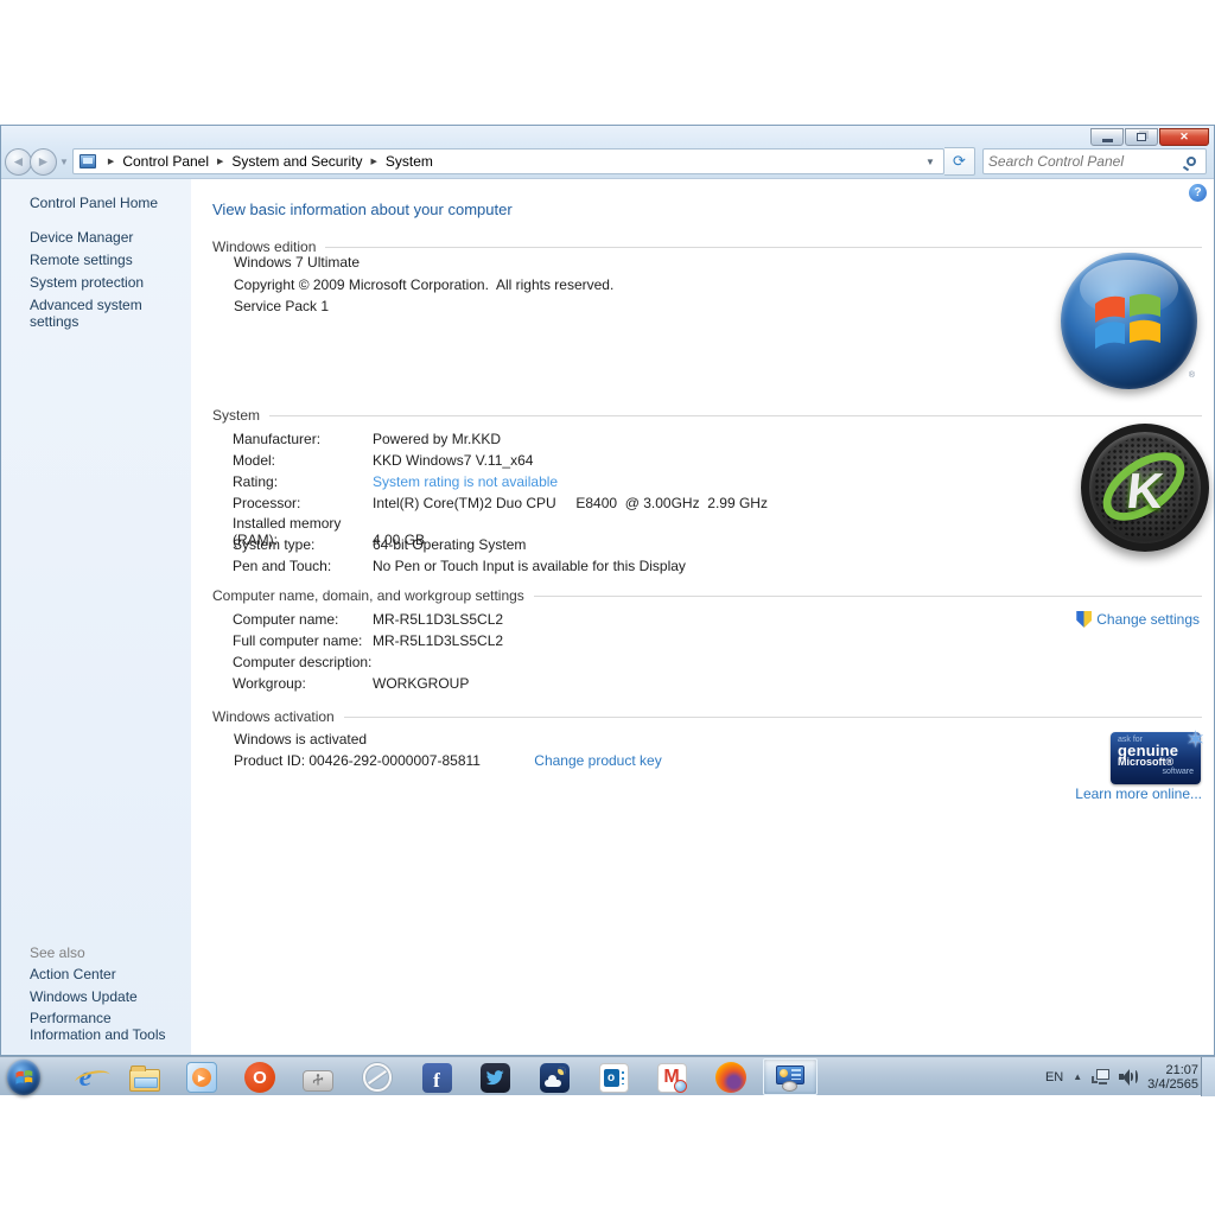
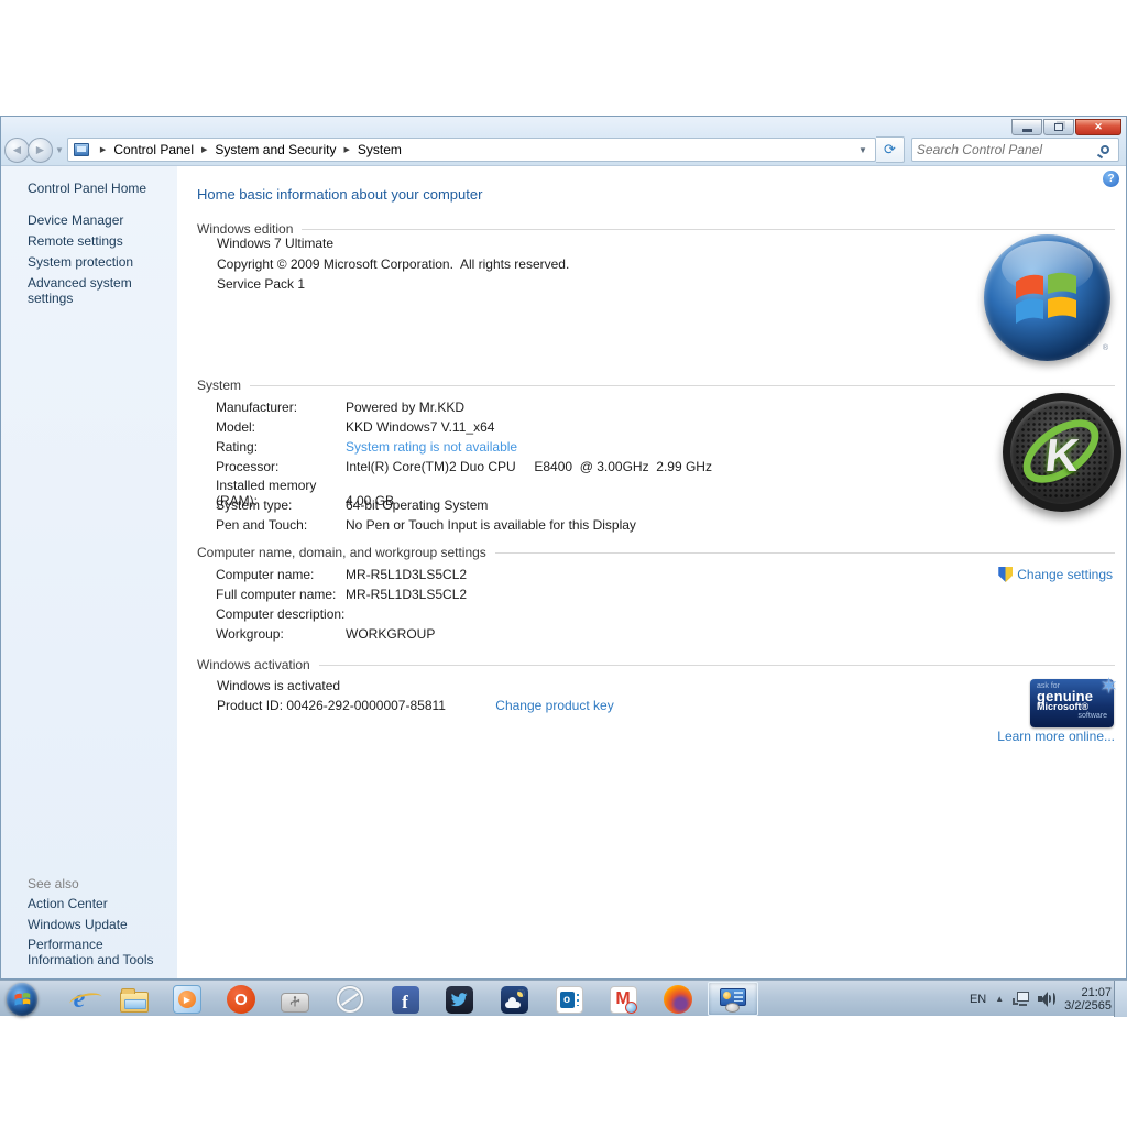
  ✕
  ◄
  ►
  ▼
  Control Panel
  System and Security
  System
  ▼
  ⟳
  Search Control Panel
  Control Panel Home
  Device Manager
  Remote settings
  System protection
  Advanced system settings
  See also
  Action Center
  Windows Update
  Performance Information and Tools
  ?
- View basic information about your computer
+ Home basic information about your computer
  Windows edition
  Windows 7 Ultimate
  Copyright © 2009 Microsoft Corporation. All rights reserved.
  Service Pack 1
  System
  Manufacturer: Powered by Mr.KKD
  Model: KKD Windows7 V.11_x64
  Rating: System rating is not available
  Processor: Intel(R) Core(TM)2 Duo CPU E8400 @ 3.00GHz 2.99 GHz
  Installed memory (RAM): 4.00 GB
  System type: 64-bit Operating System
  Pen and Touch: No Pen or Touch Input is available for this Display
  Computer name, domain, and workgroup settings
  Change settings
  Computer name: MR-R5L1D3LS5CL2
  Full computer name: MR-R5L1D3LS5CL2
  Computer description:
  Workgroup: WORKGROUP
  Windows activation
  Windows is activated
  Product ID: 00426-292-0000007-85811 Change product key
  genuine
  Microsoft®
  ✶
  Learn more online...
  e
  ▶
  O
  f
  o
  M
  EN
  ▲
  21:07
- 3/4/2565
+ 3/2/2565
